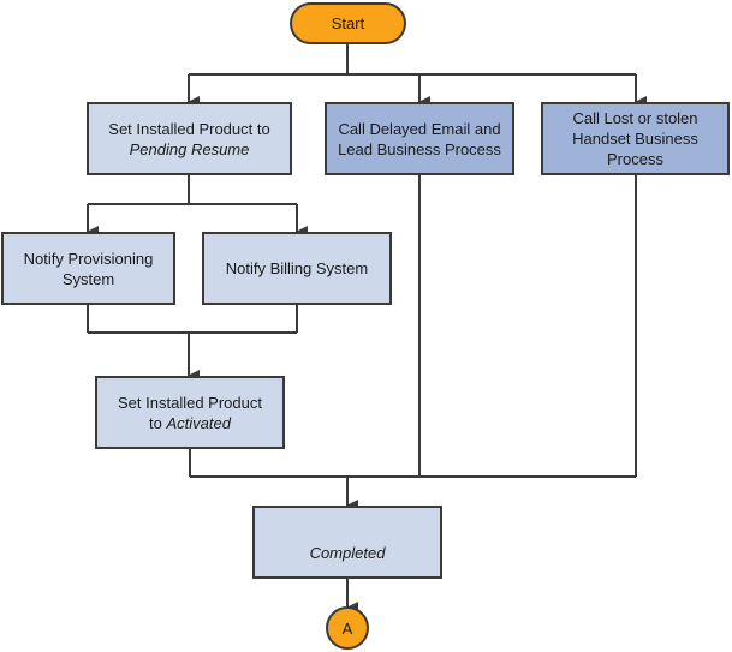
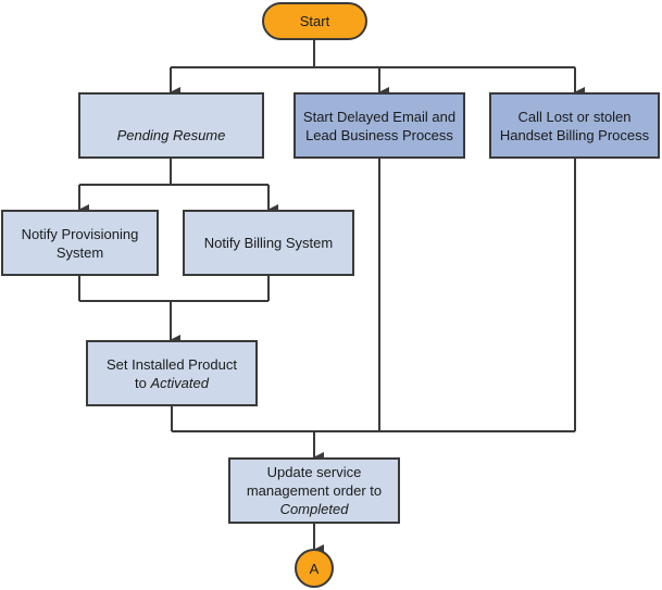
  Start
- Set Installed Product to
  Pending Resume
- Call Delayed Email and Lead Business Process
+ Start Delayed Email and Lead Business Process
- Call Lost or stolen Handset Business Process
+ Call Lost or stolen Handset Billing Process
  Notify Provisioning System
  Notify Billing System
  Set Installed Product to Activated
+ Update service management order to
  Completed
  A
